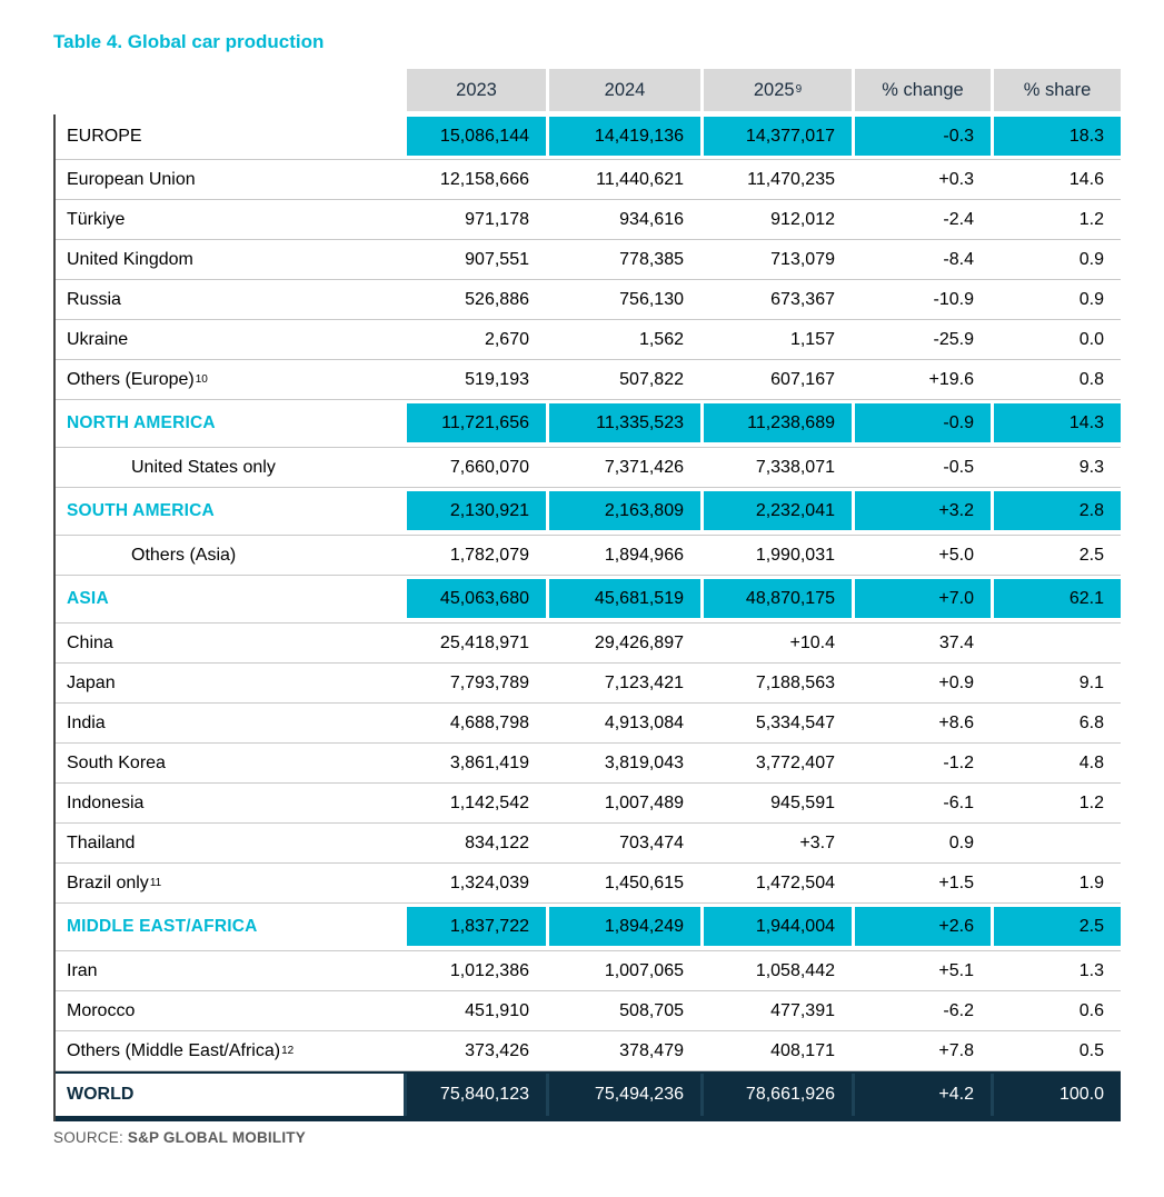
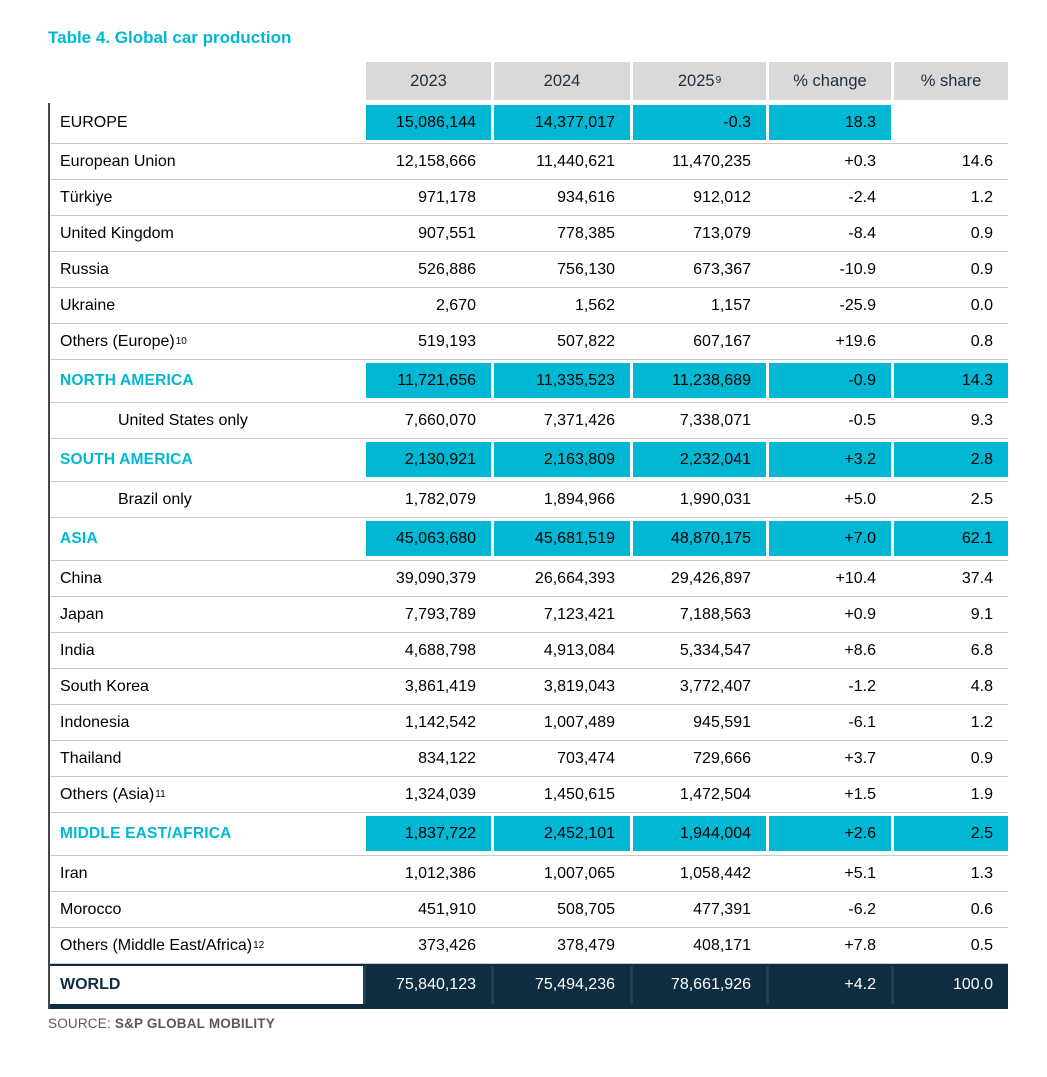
  Table 4. Global car production
  2023
  2024
  2025
  9
  % change
  % share
  EUROPE
  15,086,144
- 14,419,136
  14,377,017
  -0.3
  18.3
  European Union
  12,158,666
  11,440,621
  11,470,235
  +0.3
  14.6
  Türkiye
  971,178
  934,616
  912,012
  -2.4
  1.2
  United Kingdom
  907,551
  778,385
  713,079
  -8.4
  0.9
  Russia
  526,886
  756,130
  673,367
  -10.9
  0.9
  Ukraine
  2,670
  1,562
  1,157
  -25.9
  0.0
  Others (Europe)
  10
  519,193
  507,822
  607,167
  +19.6
  0.8
  NORTH AMERICA
  11,721,656
  11,335,523
  11,238,689
  -0.9
  14.3
  United States only
  7,660,070
  7,371,426
  7,338,071
  -0.5
  9.3
  SOUTH AMERICA
  2,130,921
  2,163,809
  2,232,041
  +3.2
  2.8
- Others (Asia)
+ Brazil only
  1,782,079
  1,894,966
  1,990,031
  +5.0
  2.5
  ASIA
  45,063,680
  45,681,519
  48,870,175
  +7.0
  62.1
  China
- 25,418,971
+ 39,090,379
+ 26,664,393
  29,426,897
  +10.4
  37.4
  Japan
  7,793,789
  7,123,421
  7,188,563
  +0.9
  9.1
  India
  4,688,798
  4,913,084
  5,334,547
  +8.6
  6.8
  South Korea
  3,861,419
  3,819,043
  3,772,407
  -1.2
  4.8
  Indonesia
  1,142,542
  1,007,489
  945,591
  -6.1
  1.2
  Thailand
  834,122
  703,474
+ 729,666
  +3.7
  0.9
- Brazil only
+ Others (Asia)
  11
  1,324,039
  1,450,615
  1,472,504
  +1.5
  1.9
  MIDDLE EAST/AFRICA
  1,837,722
- 1,894,249
+ 2,452,101
  1,944,004
  +2.6
  2.5
  Iran
  1,012,386
  1,007,065
  1,058,442
  +5.1
  1.3
  Morocco
  451,910
  508,705
  477,391
  -6.2
  0.6
  Others (Middle East/Africa)
  12
  373,426
  378,479
  408,171
  +7.8
  0.5
  WORLD
  75,840,123
  75,494,236
  78,661,926
  +4.2
  100.0
  SOURCE: S&P GLOBAL MOBILITY
